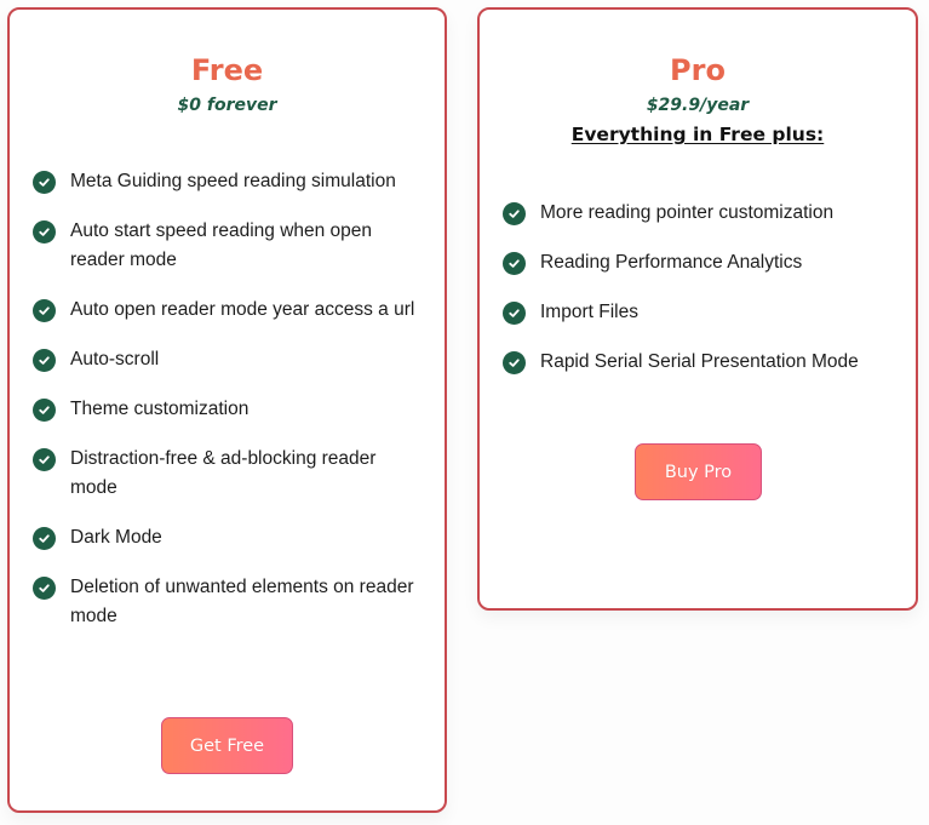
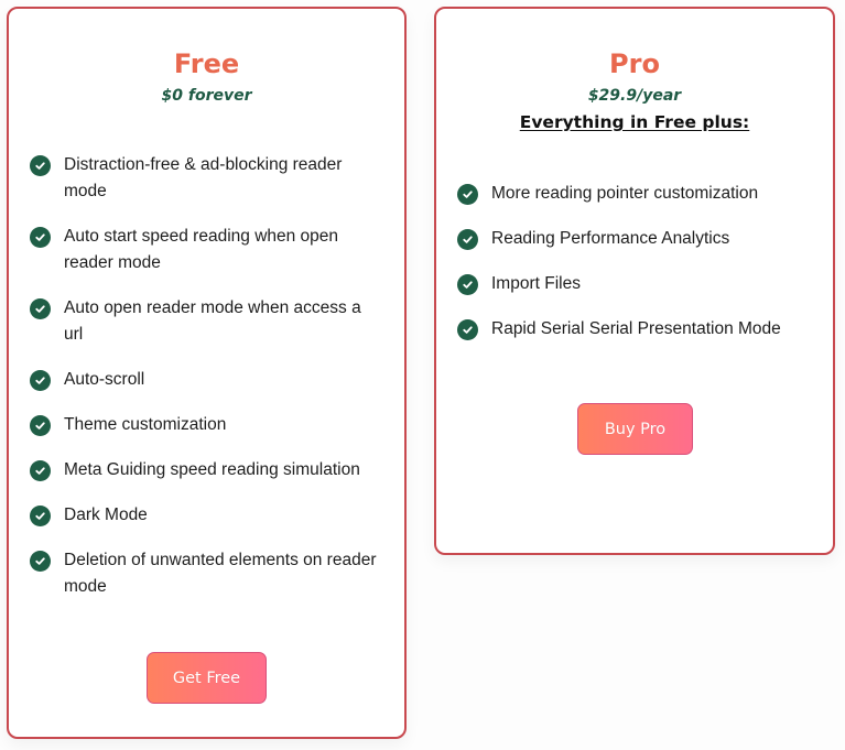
  Free
  $0 forever
- Meta Guiding speed reading simulation
+ Distraction-free & ad-blocking reader mode
  Auto start speed reading when open reader mode
- Auto open reader mode year access a url
+ Auto open reader mode when access a url
  Auto-scroll
  Theme customization
- Distraction-free & ad-blocking reader mode
+ Meta Guiding speed reading simulation
  Dark Mode
  Deletion of unwanted elements on reader mode
  Get Free
  Pro
  $29.9/year
  Everything in Free plus:
  More reading pointer customization
  Reading Performance Analytics
  Import Files
  Rapid Serial Serial Presentation Mode
  Buy Pro
